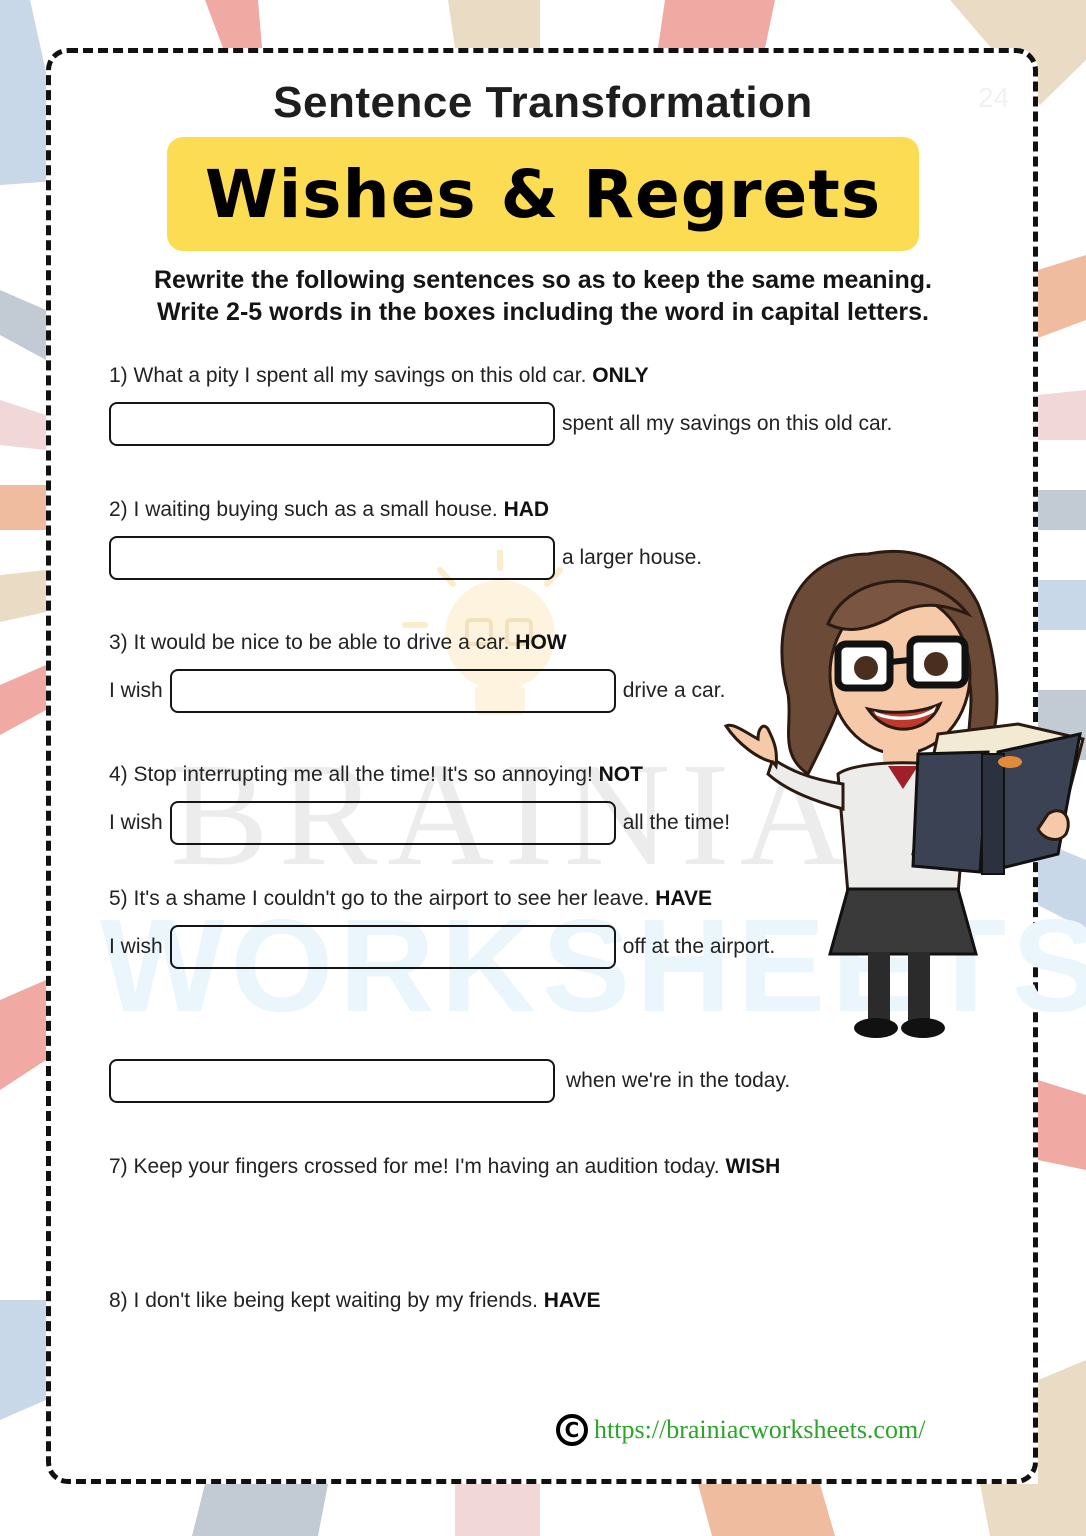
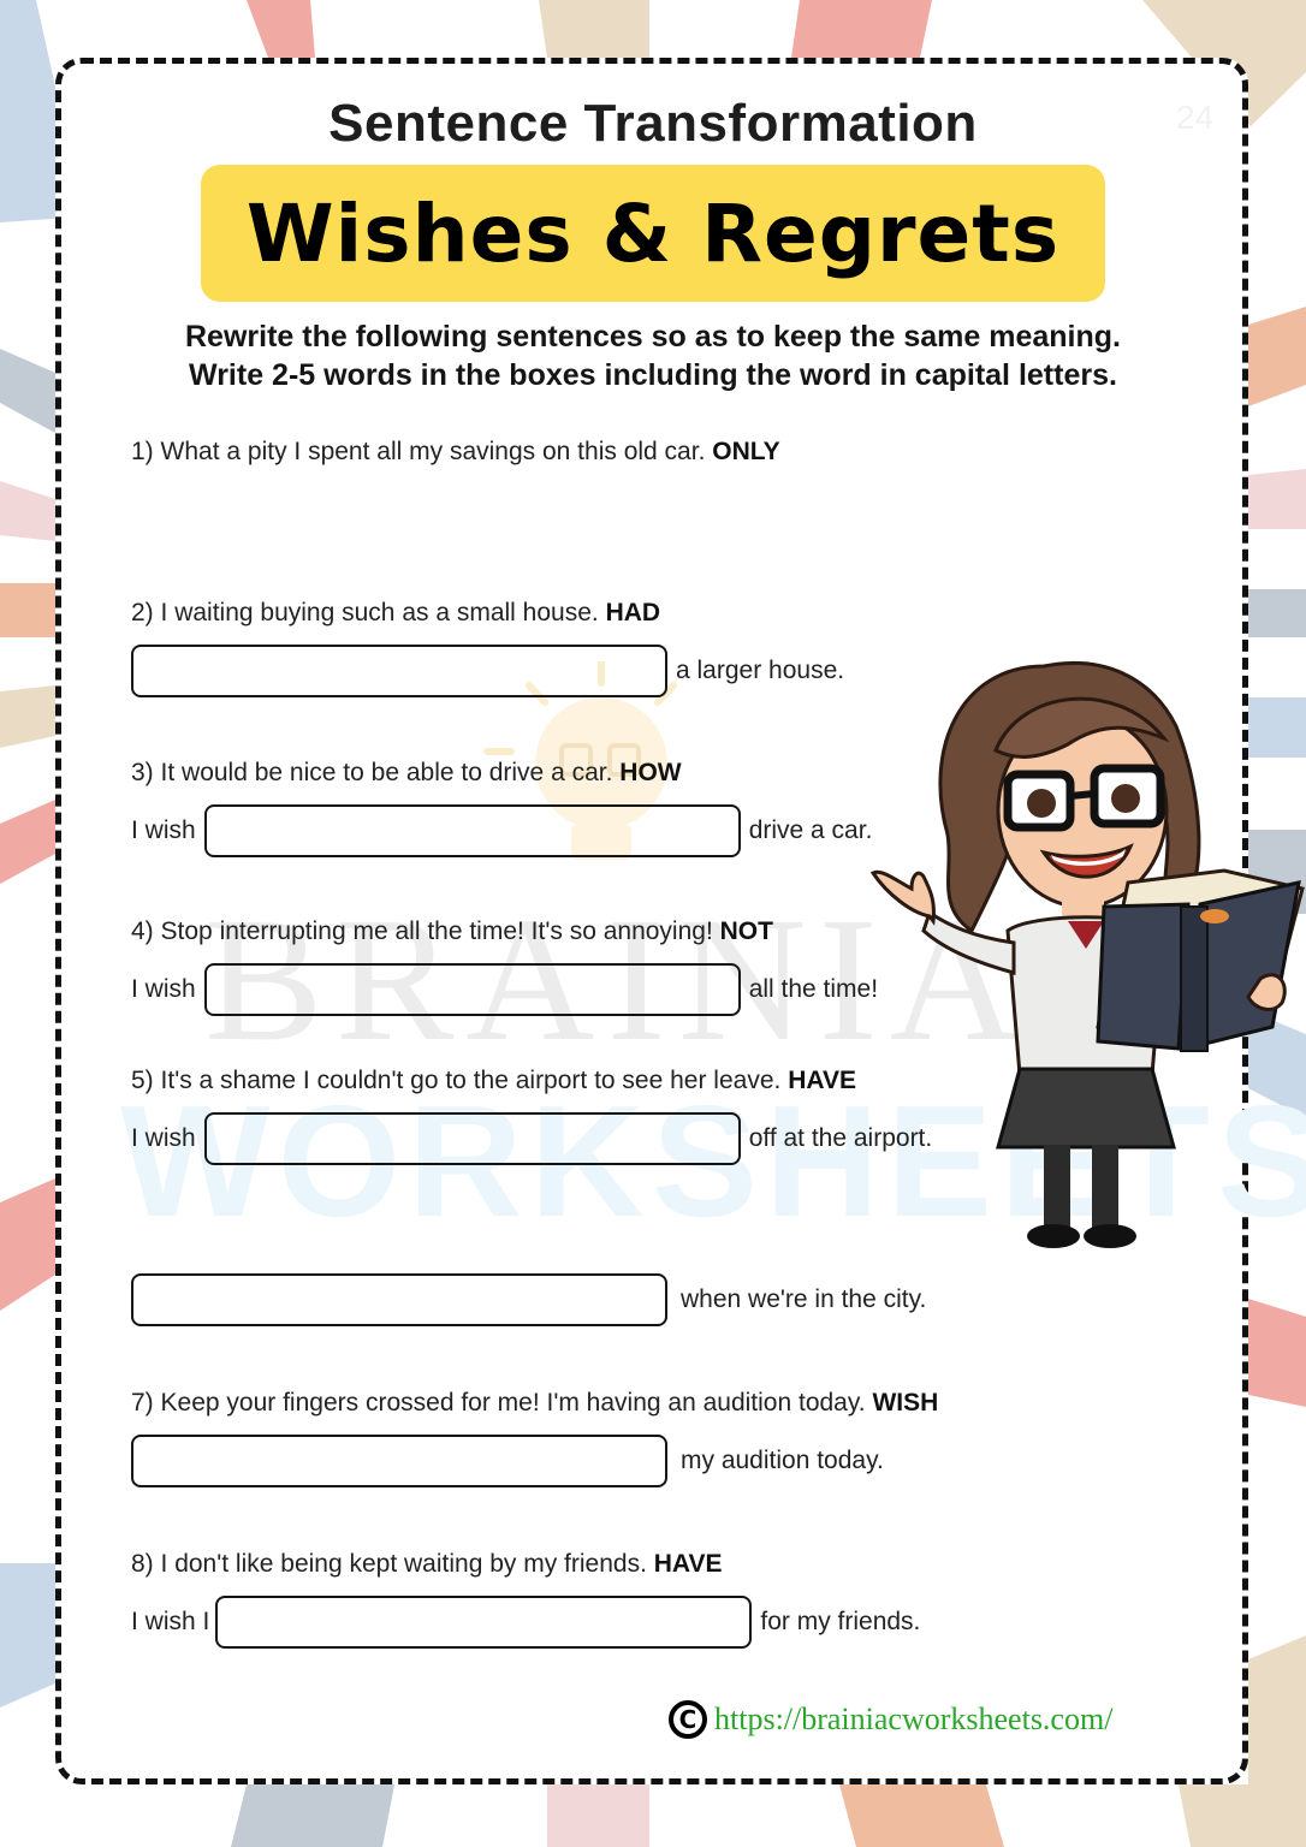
  BRAINIA
  WORKSHETS
  Sentence Transformation
  Wishes & Regrets
  Rewrite the following sentences so as to keep the same meaning.
  Write 2-5 words in the boxes including the word in capital letters.
  1) What a pity I spent all my savings on this old car. ONLY
- spent all my savings on this old car.
  2) I waiting buying such as a small house. HAD
  a larger house.
  3) It would be nice to be able to drive a car. HOW
  I wish
  drive a car.
  4) Stop interrupting me all the time! It's so annoying! NOT
  I wish
  all the time!
  5) It's a shame I couldn't go to the airport to see her leave. HAVE
  I wish
  off at the airport.
- when we're in the today.
+ when we're in the city.
  7) Keep your fingers crossed for me! I'm having an audition today. WISH
+ my audition today.
  8) I don't like being kept waiting by my friends. HAVE
+ I wish I
+ for my friends.
  C
  https://brainiacworksheets.com/
